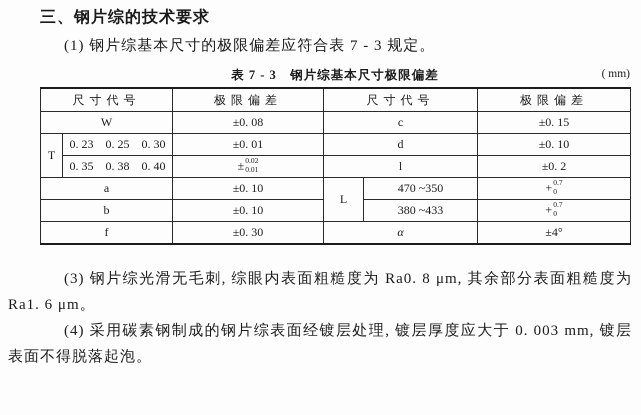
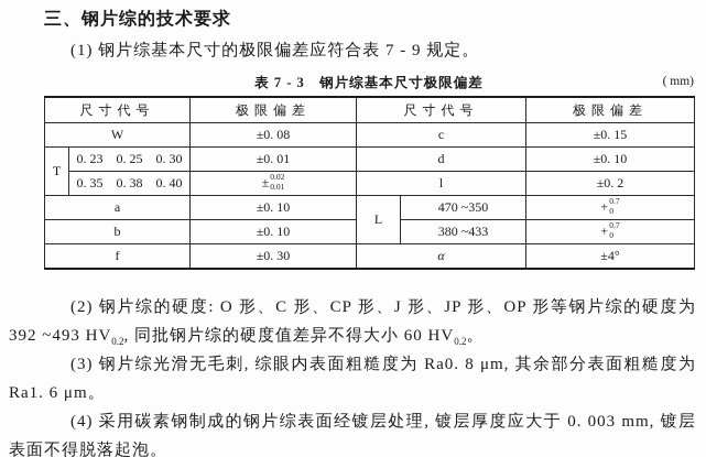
  三、钢片综的技术要求
- (1) 钢片综基本尺寸的极限偏差应符合表 7 - 3 规定。
+ (1) 钢片综基本尺寸的极限偏差应符合表 7 - 9 规定。
  表 7 - 3 钢片综基本尺寸极限偏差
  ( mm)
  尺寸代号	极限偏差	尺寸代号	极限偏差
  W	±0. 08	c	±0. 15
  T	0. 23 0. 25 0. 30	±0. 01	d	±0. 10
  0. 35 0. 38 0. 40	±0.020.01	l	±0. 2
  a	±0. 10	L	470 ~350	+0.70
  b	±0. 10	380 ~433	+0.70
  f	±0. 30	α	±4°
+ (2) 钢片综的硬度: O 形、C 形、CP 形、J 形、JP 形、OP 形等钢片综的硬度为 392 ~493 HV0.2, 同批钢片综的硬度值差异不得大小 60 HV0.2。
  (3) 钢片综光滑无毛刺, 综眼内表面粗糙度为 Ra0. 8 μm, 其余部分表面粗糙度为 Ra1. 6 μm。
  (4) 采用碳素钢制成的钢片综表面经镀层处理, 镀层厚度应大于 0. 003 mm, 镀层表面不得脱落起泡。
